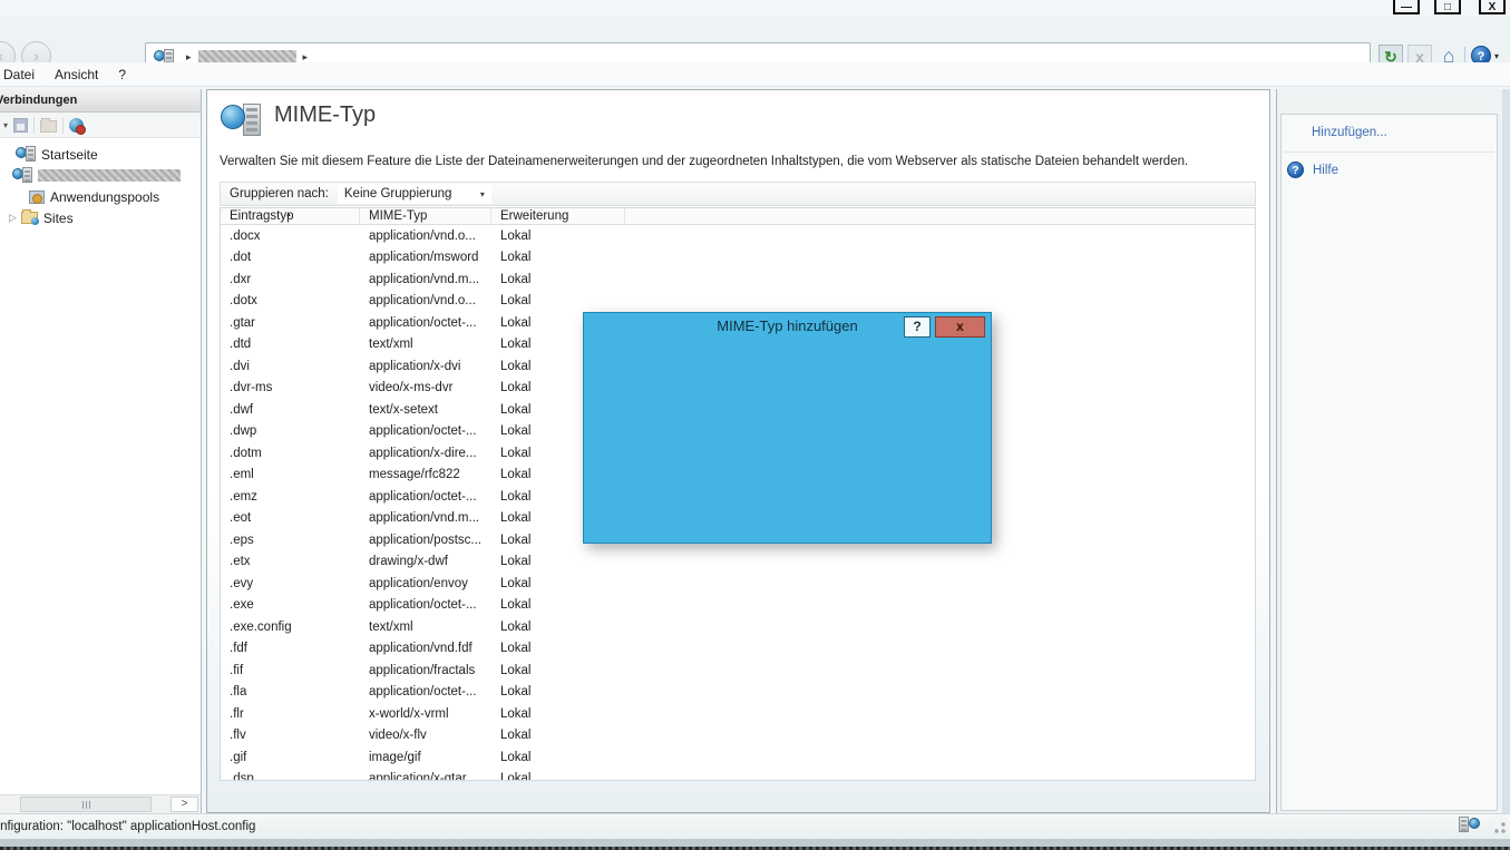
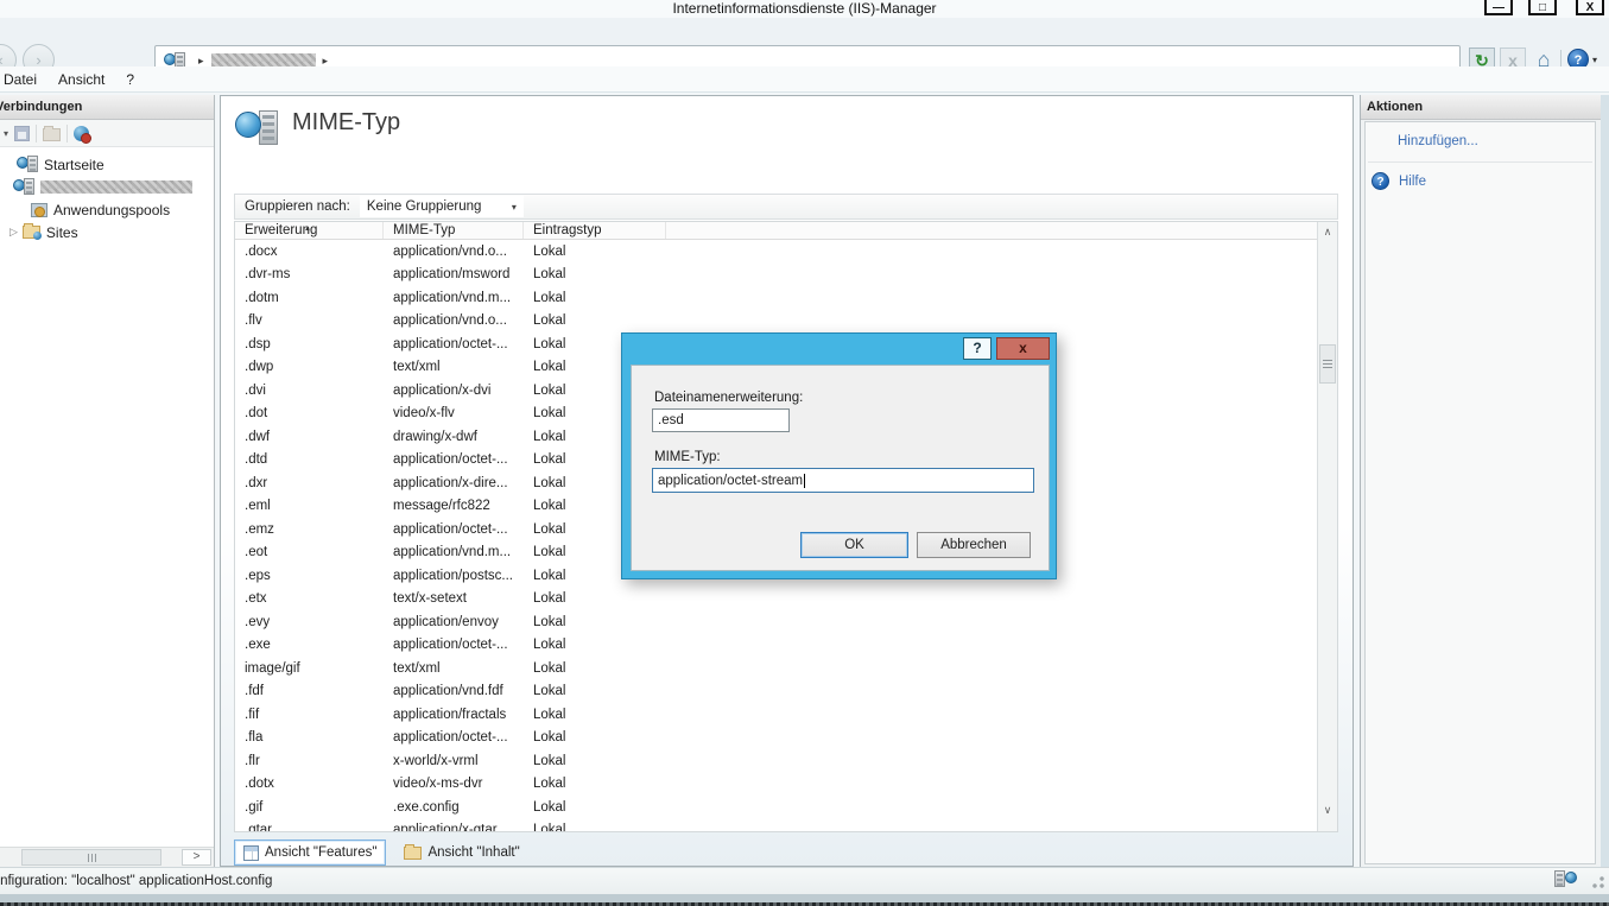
+ Internetinformationsdienste (IIS)-Manager
  —
  □
  X
  ‹
  ›
  ▸
  ▸
  ↻
  x
  ⌂
  ?
  ▾
  Datei
  Ansicht
  ?
  erbindungen
  ▾
  Startseite
  Anwendungspools
  ▷
  Sites
  >
  MIME-Typ
- Verwalten Sie mit diesem Feature die Liste der Dateinamenerweiterungen und der zugeordneten Inhaltstypen, die vom Webserver als statische Dateien behandelt werden.
  Gruppieren nach:
  Keine Gruppierung
  ▾
- Eintragstyp
+ Erweiterung
  MIME-Typ
- Erweiterung
+ Eintragstyp
  .docx
  application/vnd.o...
  Lokal
- .dot
+ .dvr-ms
  application/msword
  Lokal
- .dxr
+ .dotm
  application/vnd.m...
  Lokal
- .dotx
+ .flv
  application/vnd.o...
  Lokal
- .gtar
+ .dsp
  application/octet-...
  Lokal
- .dtd
+ .dwp
  text/xml
  Lokal
  .dvi
  application/x-dvi
  Lokal
- .dvr-ms
+ .dot
- video/x-ms-dvr
+ video/x-flv
  Lokal
  .dwf
- text/x-setext
+ drawing/x-dwf
  Lokal
- .dwp
+ .dtd
  application/octet-...
  Lokal
- .dotm
+ .dxr
  application/x-dire...
  Lokal
  .eml
  message/rfc822
  Lokal
  .emz
  application/octet-...
  Lokal
  .eot
  application/vnd.m...
  Lokal
  .eps
  application/postsc...
  Lokal
  .etx
- drawing/x-dwf
+ text/x-setext
  Lokal
  .evy
  application/envoy
  Lokal
  .exe
  application/octet-...
  Lokal
- .exe.config
+ image/gif
  text/xml
  Lokal
  .fdf
  application/vnd.fdf
  Lokal
  .fif
  application/fractals
  Lokal
  .fla
  application/octet-...
  Lokal
  .flr
  x-world/x-vrml
  Lokal
- .flv
+ .dotx
- video/x-flv
+ video/x-ms-dvr
  Lokal
  .gif
- image/gif
+ .exe.config
  Lokal
- .dsp
+ .gtar
  application/x-gtar
  Lokal
+ ∧
+ ∨
+ Ansicht "Features"
+ Ansicht "Inhalt"
+ Aktionen
  Hinzufügen...
  ?
  Hilfe
- MIME-Typ hinzufügen
  ?
  x
+ Dateinamenerweiterung:
+ .esd
+ MIME-Typ:
+ application/octet-stream
+ OK
+ Abbrechen
  nfiguration: "localhost" applicationHost.config
